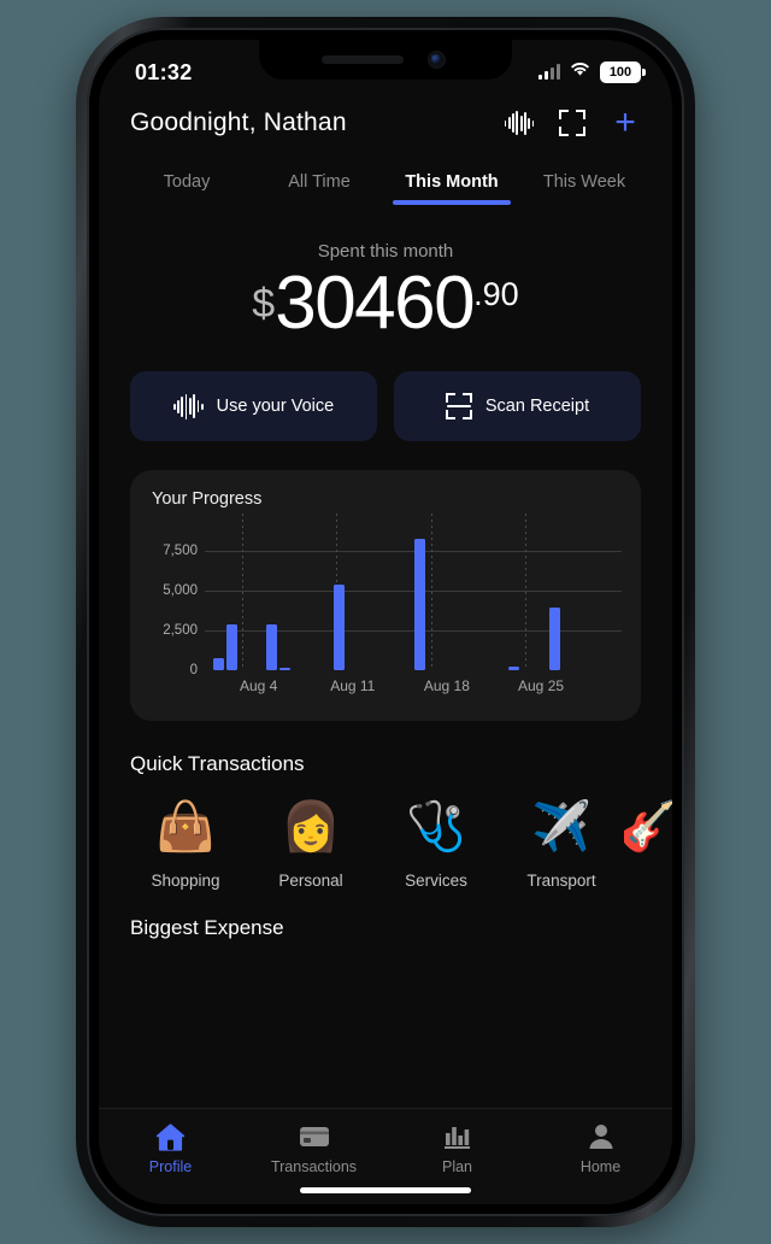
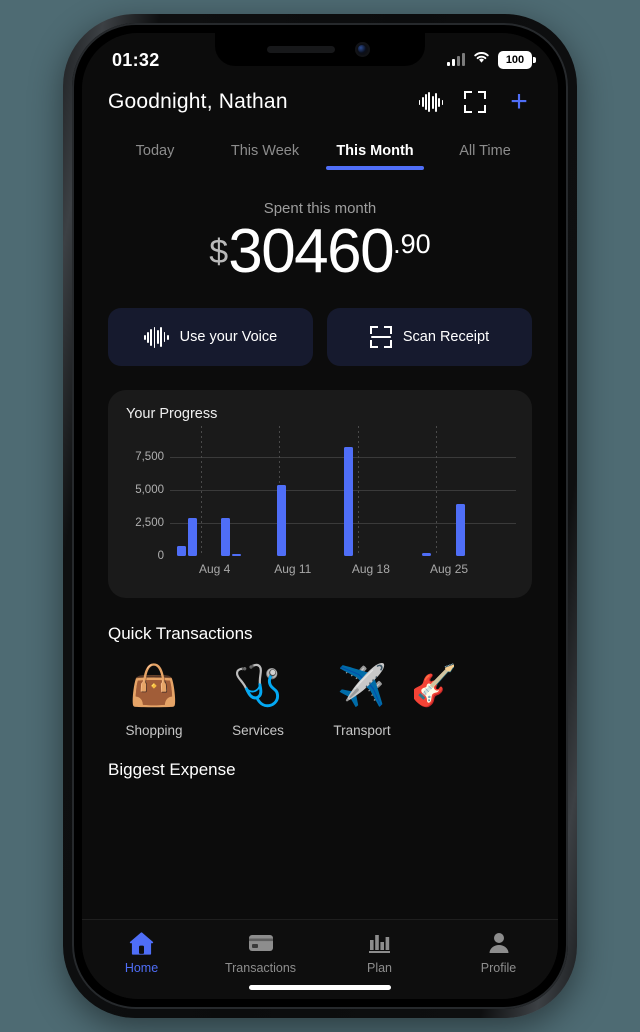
  01:32
  100
  Goodnight, Nathan
  +
  Today
- All Time
+ This Week
  This Month
- This Week
+ All Time
  Spent this month
  $
  30460
  .90
  Use your Voice
  Scan Receipt
  Your Progress
  0
  2,500
  5,000
  7,500
  Aug 4
  Aug 11
  Aug 18
  Aug 25
  Quick Transactions
  👜
  Shopping
- 👩
- Personal
  🩺
  Services
  ✈️
  Transport
  🎸
  Biggest Expense
- Profile
+ Home
  Transactions
  Plan
- Home
+ Profile
